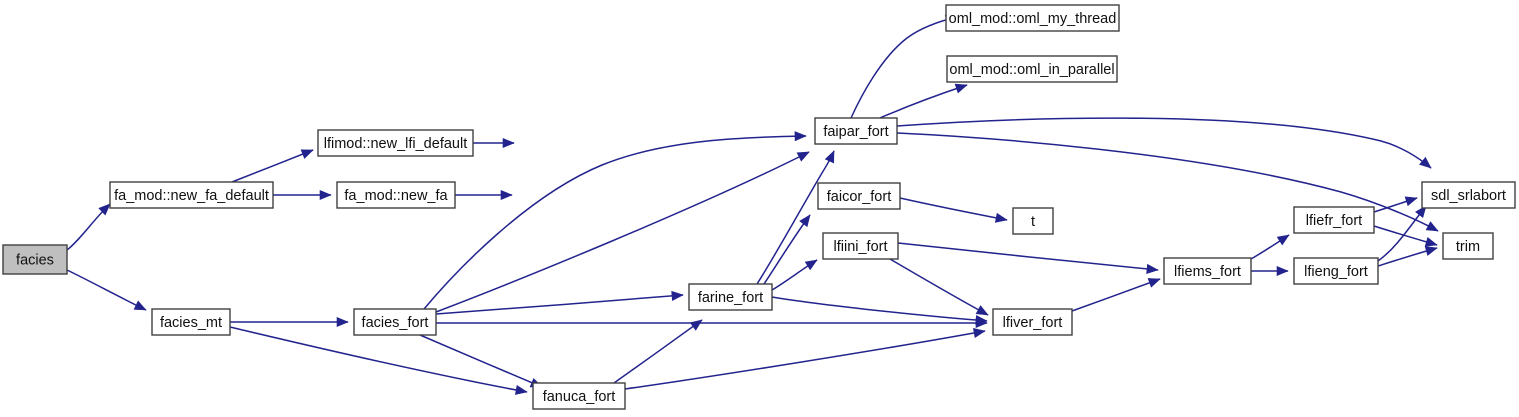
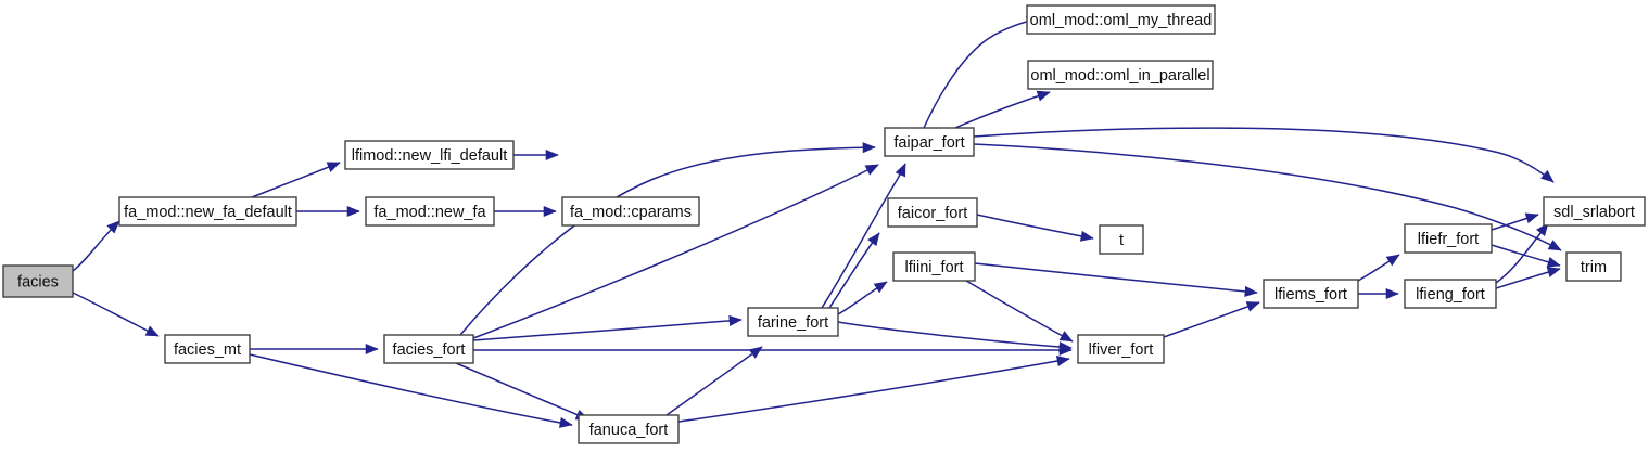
  facies
  fa_mod::new_fa_default
  facies_mt
  lfimod::new_lfi_default
  fa_mod::new_fa
  facies_fort
+ fa_mod::cparams
  fanuca_fort
  farine_fort
  faipar_fort
  faicor_fort
  lfiini_fort
  oml_mod::oml_my_thread
  oml_mod::oml_in_parallel
  t
  lfiver_fort
  lfiems_fort
  lfiefr_fort
  lfieng_fort
  sdl_srlabort
  trim
